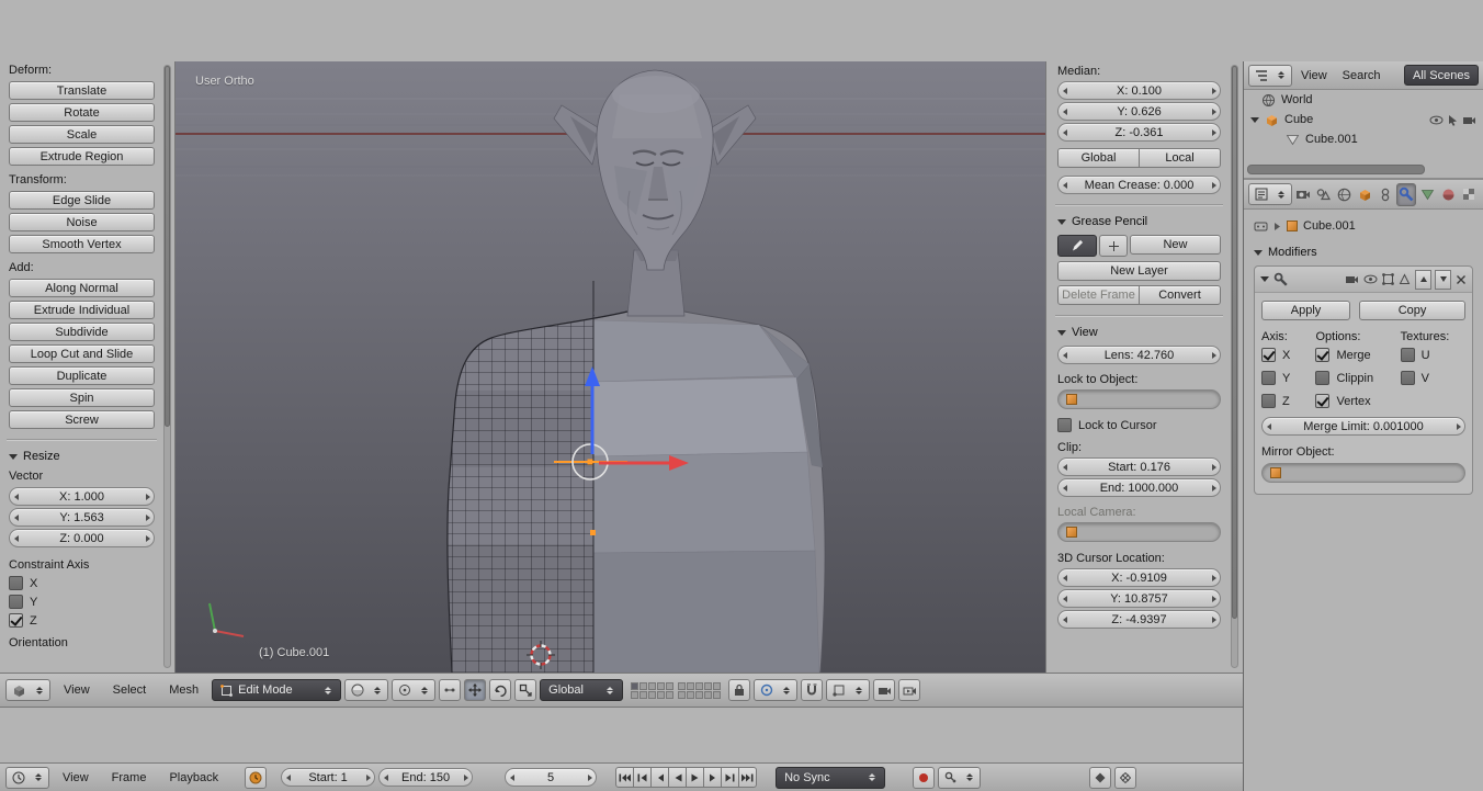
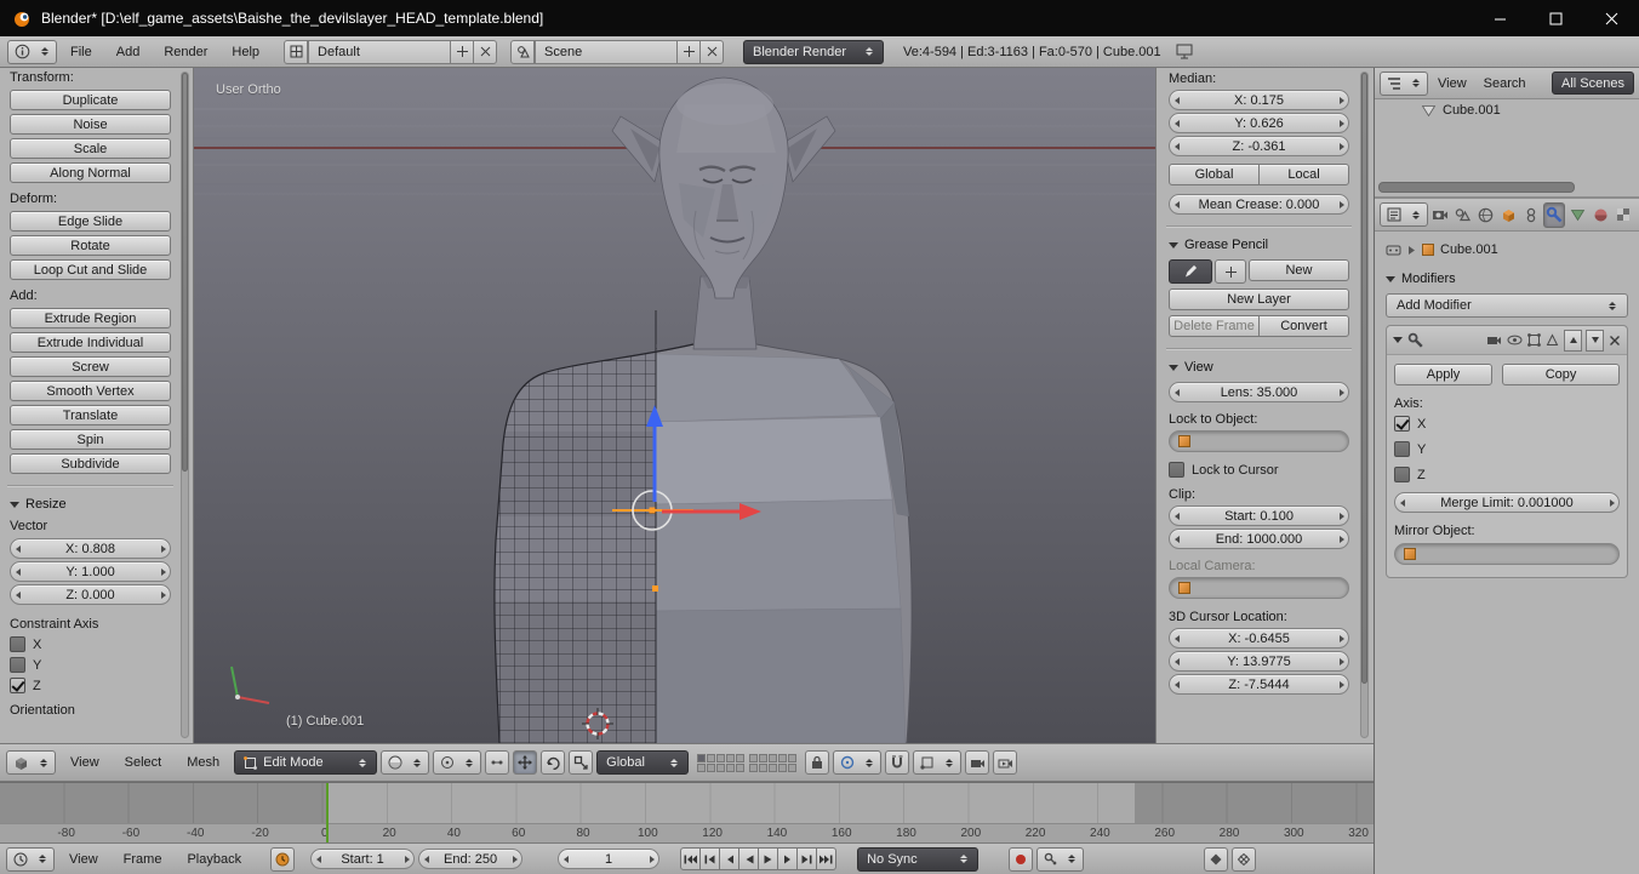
+ Blender* [D:\elf_game_assets\Baishe_the_devilslayer_HEAD_template.blend]
+ File
+ Add
+ Render
+ Help
+ Default
+ Scene
+ Blender Render
+ Ve:4-594 | Ed:3-1163 | Fa:0-570 | Cube.001
- Deform:
+ Transform:
- Translate
+ Duplicate
- Rotate
+ Noise
  Scale
- Extrude Region
+ Along Normal
- Transform:
+ Deform:
  Edge Slide
- Noise
+ Rotate
- Smooth Vertex
+ Loop Cut and Slide
  Add:
- Along Normal
+ Extrude Region
  Extrude Individual
- Subdivide
+ Screw
- Loop Cut and Slide
+ Smooth Vertex
- Duplicate
+ Translate
  Spin
- Screw
+ Subdivide
  Resize
  Vector
- X: 1.000
+ X: 0.808
- Y: 1.563
+ Y: 1.000
  Z: 0.000
  Constraint Axis
  X
  Y
  Z
  Orientation
  User Ortho
  (1) Cube.001
  Median:
- X: 0.100
+ X: 0.175
  Y: 0.626
  Z: -0.361
  Global
  Local
  Mean Crease: 0.000
  Grease Pencil
  New
  New Layer
  Delete Frame
  Convert
  View
- Lens: 42.760
+ Lens: 35.000
  Lock to Object:
  Lock to Cursor
  Clip:
- Start: 0.176
+ Start: 0.100
  End: 1000.000
  Local Camera:
  3D Cursor Location:
- X: -0.9109
+ X: -0.6455
- Y: 10.8757
+ Y: 13.9775
- Z: -4.9397
+ Z: -7.5444
  View
  Search
  All Scenes
- World
- Cube
  Cube.001
  Cube.001
  Modifiers
+ Add Modifier
  Apply
  Copy
  Axis:
  X
  Y
  Z
- Options:
- Merge
- Clippin
- Vertex
- Textures:
- U
- V
  Merge Limit: 0.001000
  Mirror Object:
  View
  Select
  Mesh
  Edit Mode
  Global
+ -80
+ -60
+ -40
+ -20
+ 0
+ 20
+ 40
+ 60
+ 80
+ 100
+ 120
+ 140
+ 160
+ 180
+ 200
+ 220
+ 240
+ 260
+ 280
+ 300
+ 320
  View
  Frame
  Playback
  Start: 1
- End: 150
+ End: 250
- 5
+ 1
  No Sync
